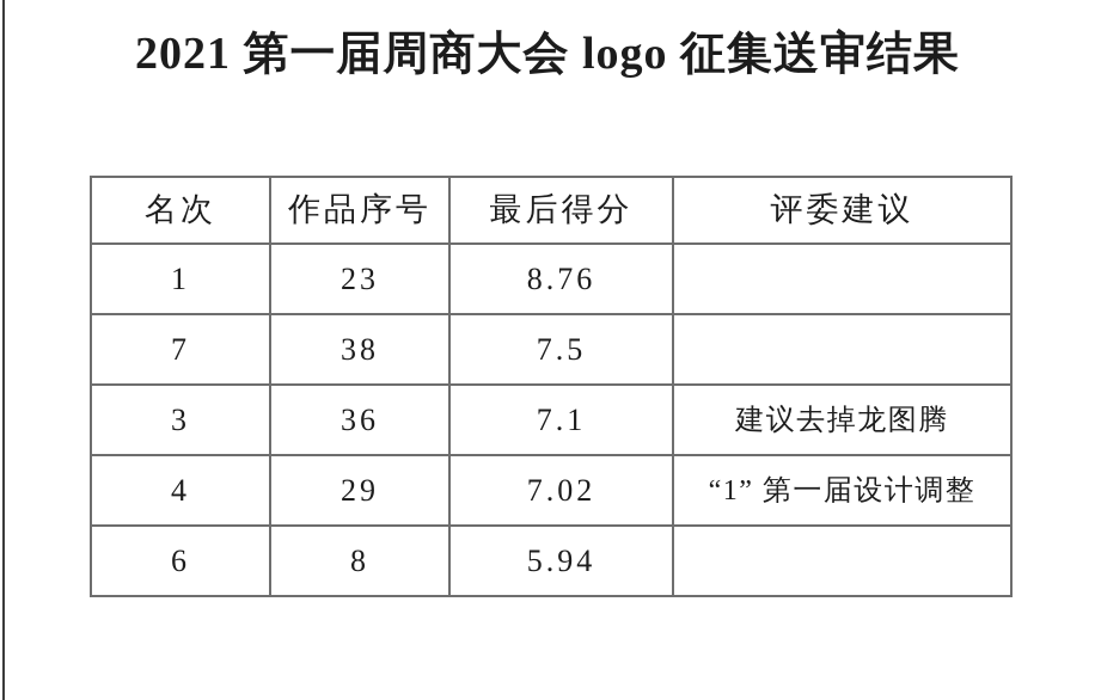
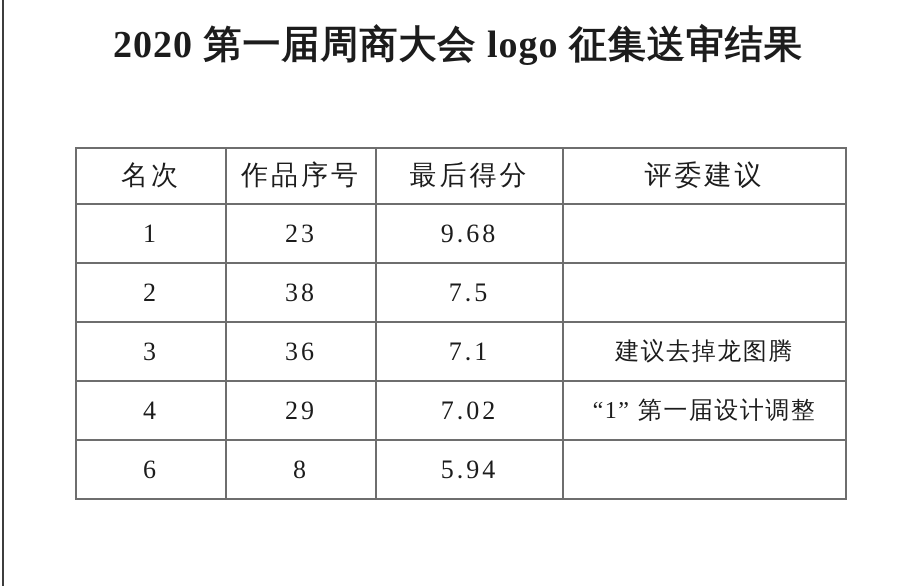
- 2021 第一届周商大会 logo 征集送审结果
+ 2020 第一届周商大会 logo 征集送审结果
  名次	作品序号	最后得分	评委建议
- 1	23	8.76
+ 1	23	9.68
- 7	38	7.5
+ 2	38	7.5
  3	36	7.1	建议去掉龙图腾
  4	29	7.02	“1” 第一届设计调整
  6	8	5.94
